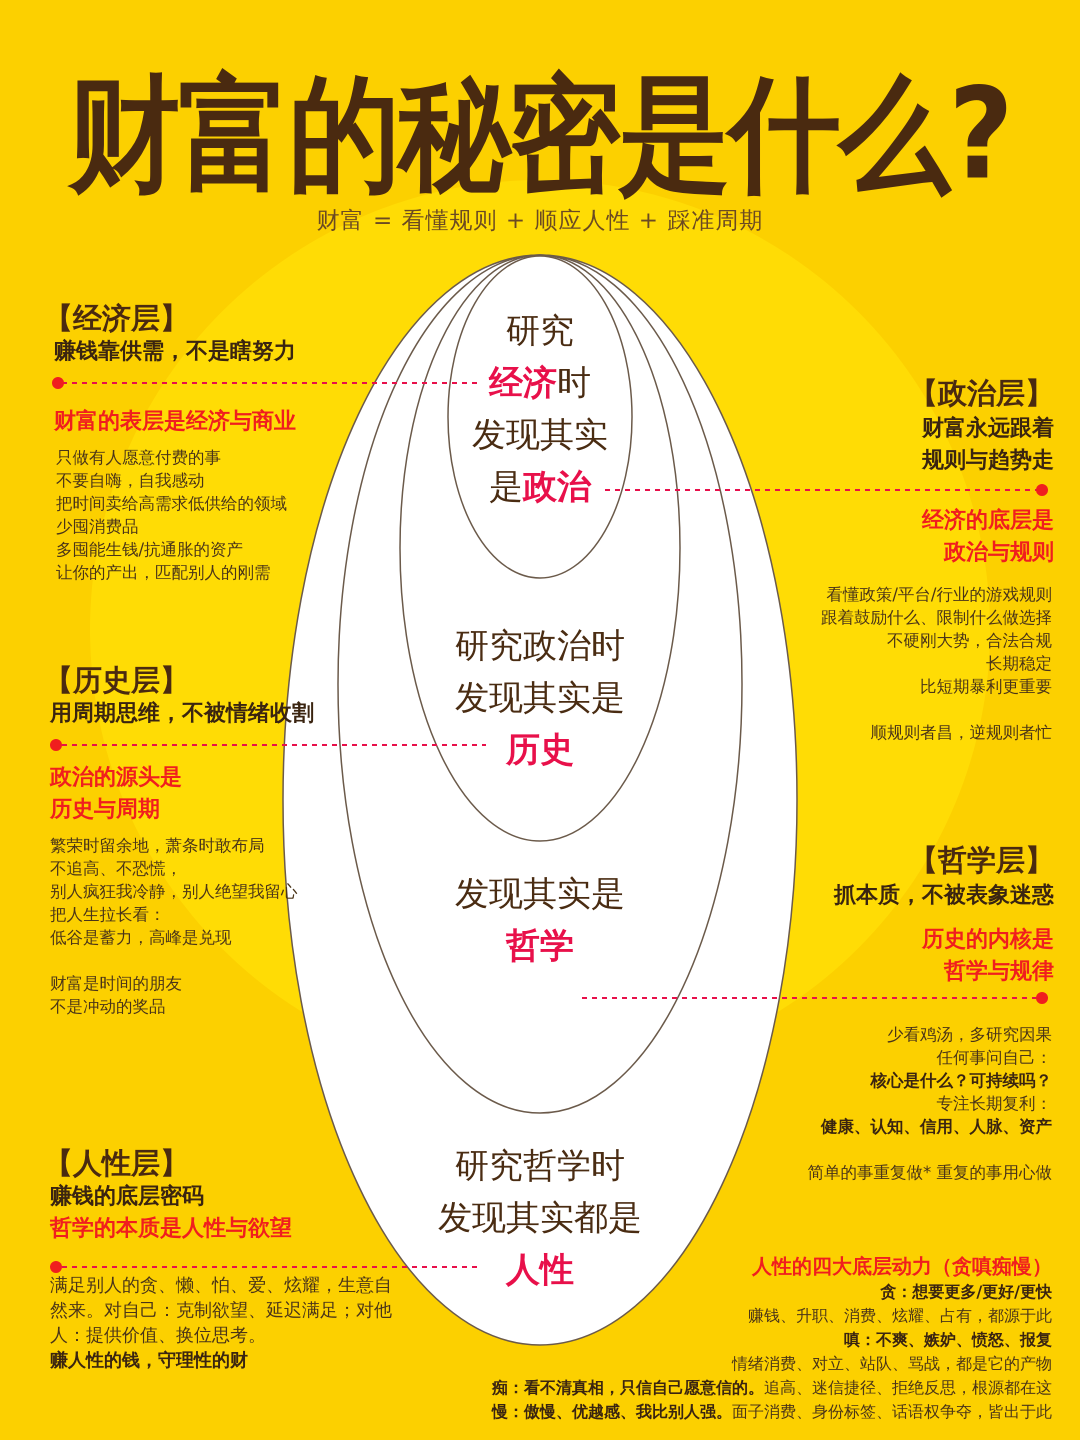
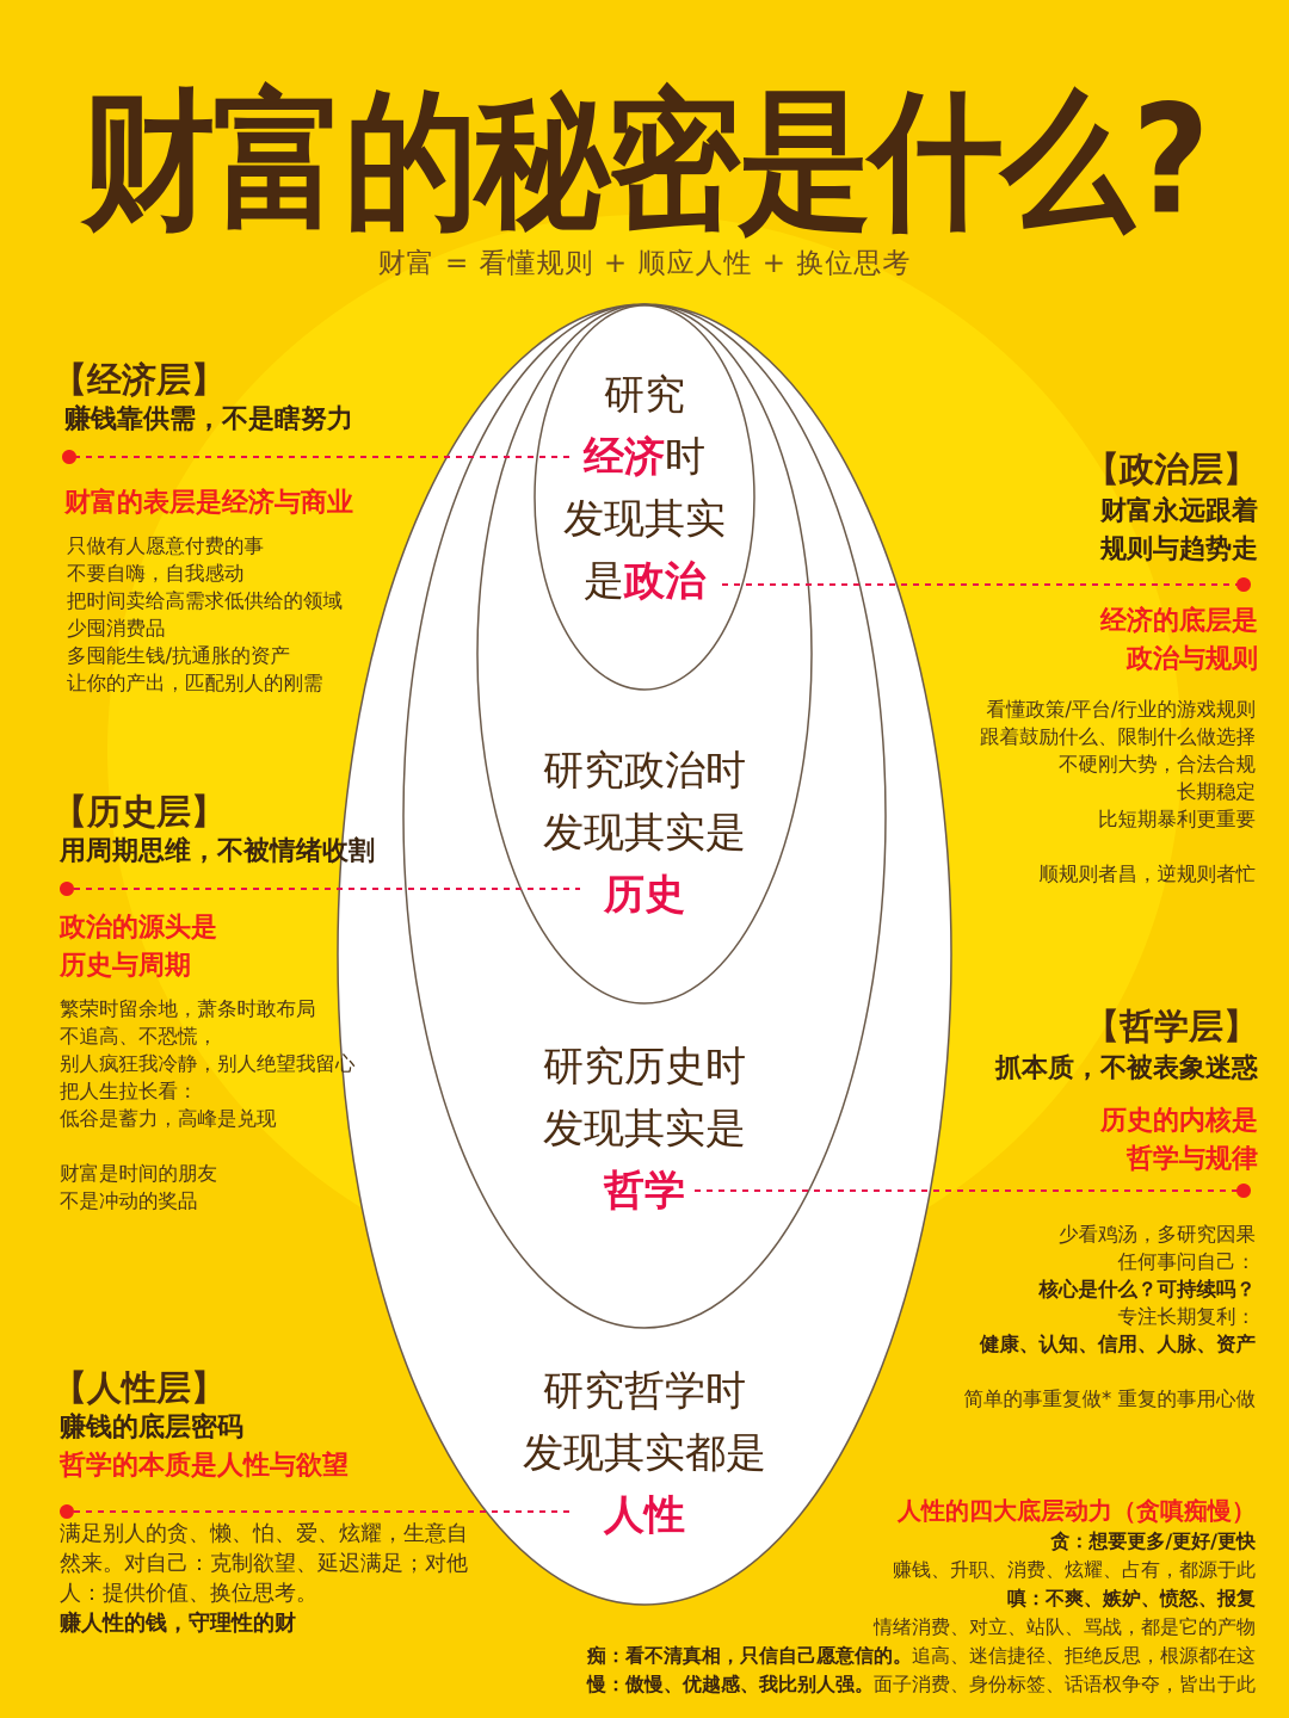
  财富的秘密是什么?
- 财富 = 看懂规则 + 顺应人性 + 踩准周期
+ 财富 = 看懂规则 + 顺应人性 + 换位思考
  研究
  经济时
  发现其实
  是政治
  研究政治时
  发现其实是
  历史
+ 研究历史时
  发现其实是
  哲学
  研究哲学时
  发现其实都是
  人性
  【经济层】
  赚钱靠供需，不是瞎努力
  财富的表层是经济与商业
  只做有人愿意付费的事
  不要自嗨，自我感动
  把时间卖给高需求低供给的领域
  少囤消费品
  多囤能生钱/抗通胀的资产
  让你的产出，匹配别人的刚需
  【政治层】
  财富永远跟着
  规则与趋势走
  经济的底层是
  政治与规则
  看懂政策/平台/行业的游戏规则
  跟着鼓励什么、限制什么做选择
  不硬刚大势，合法合规
  长期稳定
  比短期暴利更重要
  顺规则者昌，逆规则者忙
  【历史层】
  用周期思维，不被情绪收割
  政治的源头是
  历史与周期
  繁荣时留余地，萧条时敢布局
  不追高、不恐慌，
  别人疯狂我冷静，别人绝望我留心
  把人生拉长看：
  低谷是蓄力，高峰是兑现
  财富是时间的朋友
  不是冲动的奖品
  【哲学层】
  抓本质，不被表象迷惑
  历史的内核是
  哲学与规律
  少看鸡汤，多研究因果
  任何事问自己：
  核心是什么？可持续吗？
  专注长期复利：
  健康、认知、信用、人脉、资产
  简单的事重复做* 重复的事用心做
  【人性层】
  赚钱的底层密码
  哲学的本质是人性与欲望
  满足别人的贪、懒、怕、爱、炫耀，生意自
  然来。对自己：克制欲望、延迟满足；对他
  人：提供价值、换位思考。
  赚人性的钱，守理性的财
  人性的四大底层动力（贪嗔痴慢）
  贪：想要更多/更好/更快
  赚钱、升职、消费、炫耀、占有，都源于此
  嗔：不爽、嫉妒、愤怒、报复
  情绪消费、对立、站队、骂战，都是它的产物
  痴：看不清真相，只信自己愿意信的。追高、迷信捷径、拒绝反思，根源都在这
  慢：傲慢、优越感、我比别人强。面子消费、身份标签、话语权争夺，皆出于此
